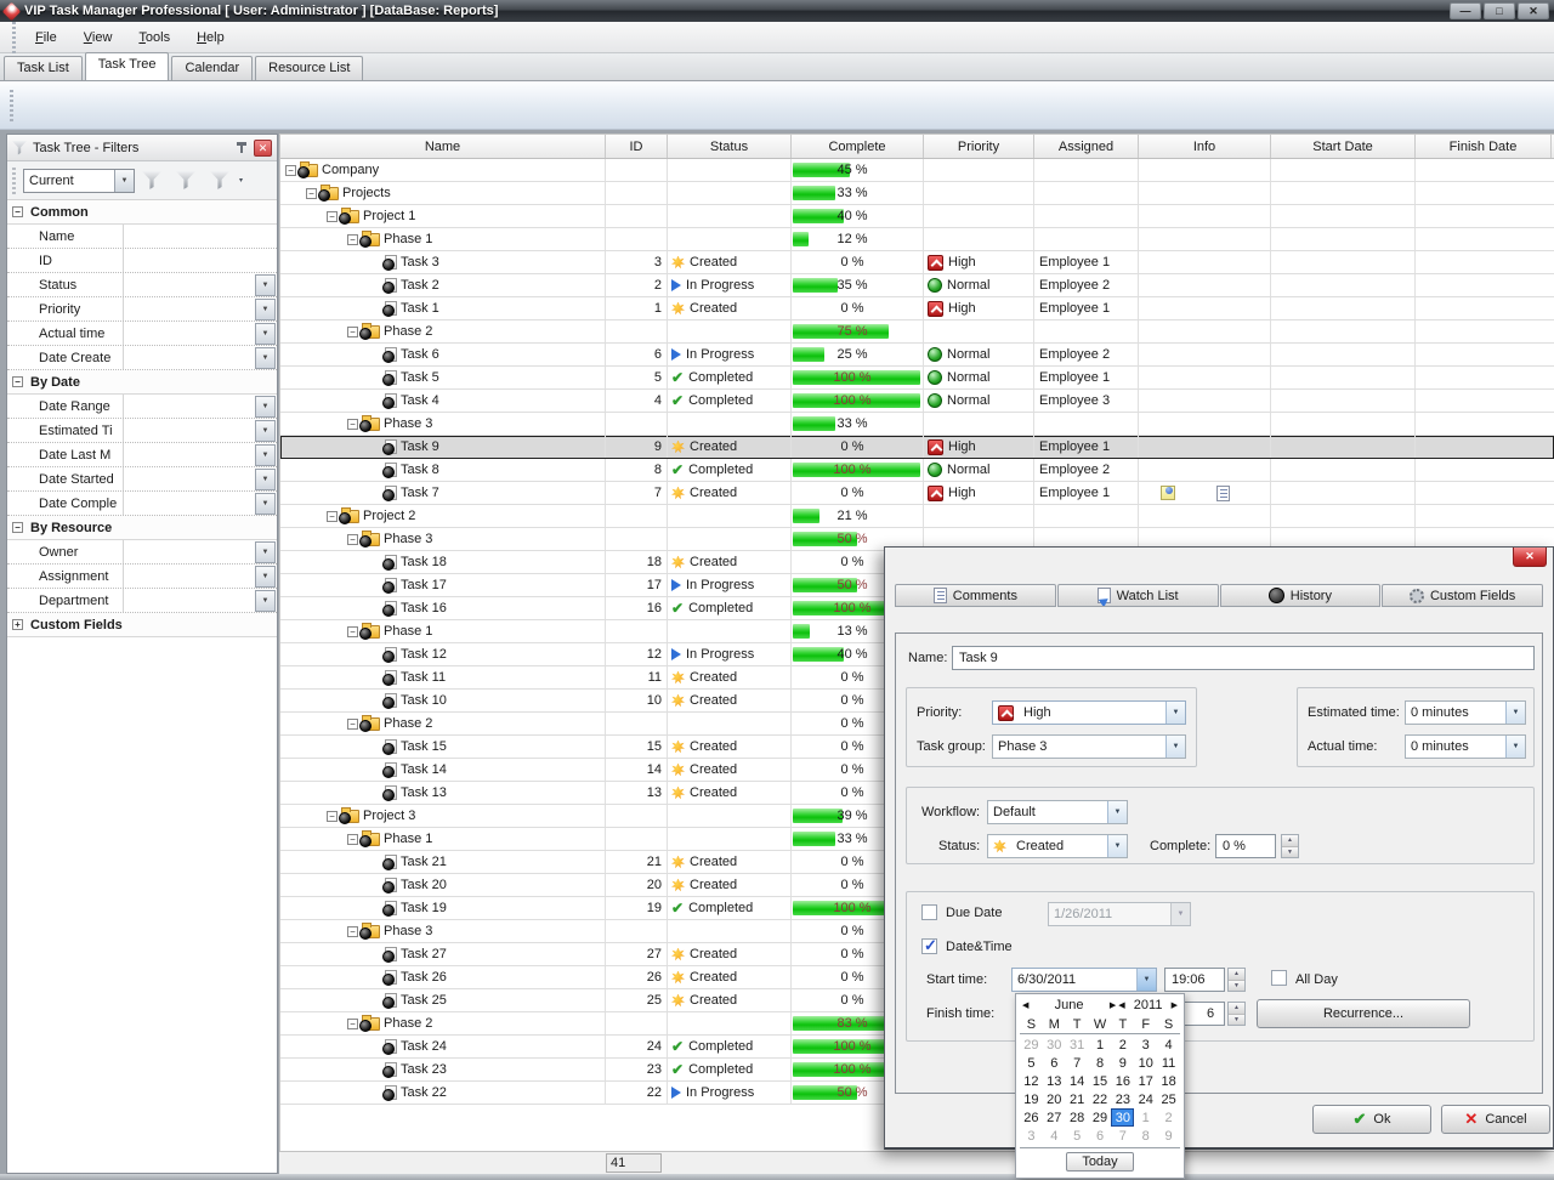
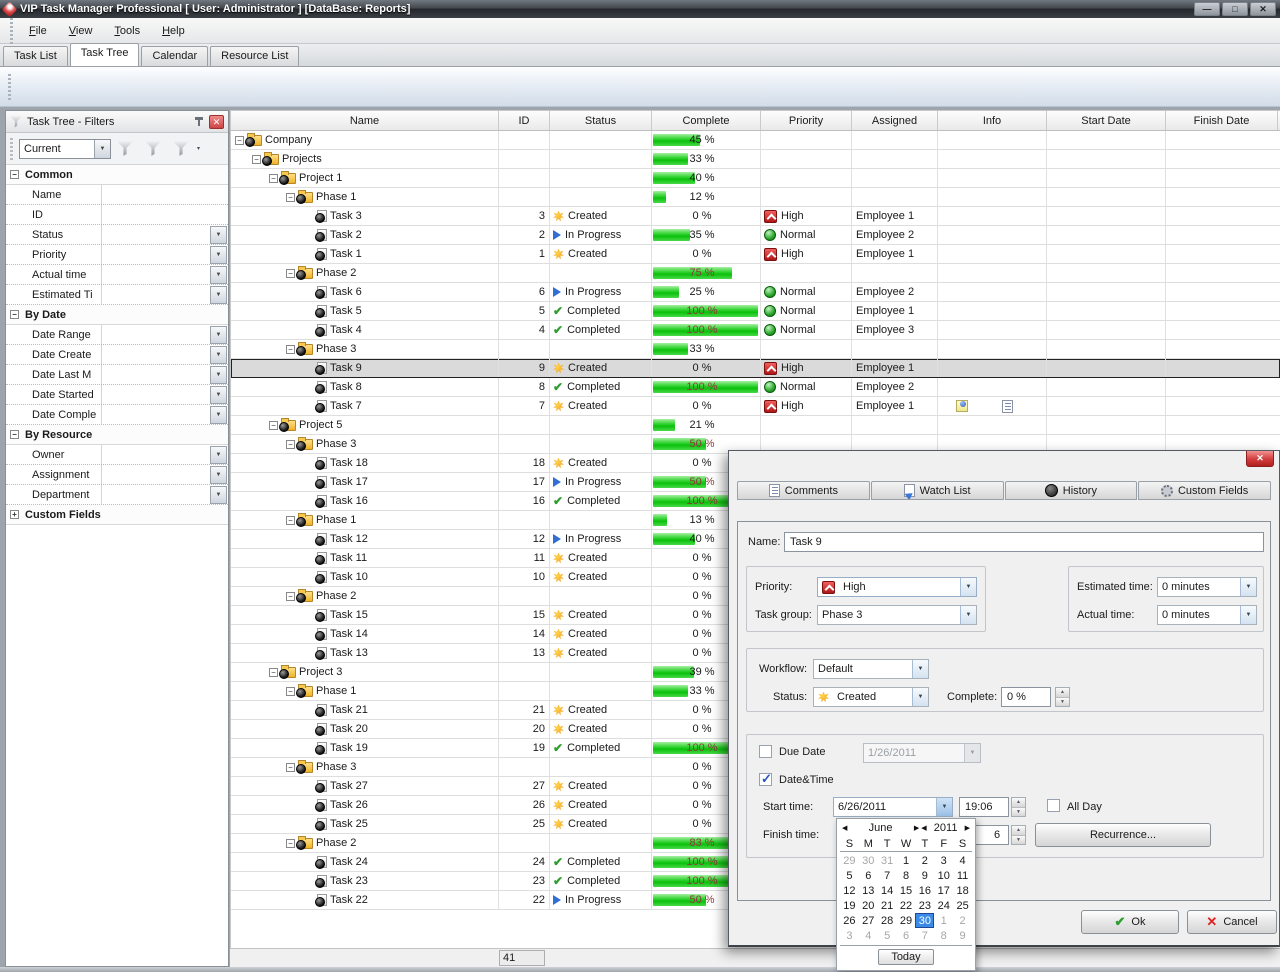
  VIP Task Manager Professional [ User: Administrator ] [DataBase: Reports]
  —
  □
  ✕
  File
  View
  Tools
  Help
  Task List
  Task Tree
  Calendar
  Resource List
  Task Tree - Filters
  ✕
  Current
  −
  Common
  Name
  ID
  Status
  Priority
  Actual time
- Date Create
+ Estimated Ti
  −
  By Date
  Date Range
- Estimated Ti
+ Date Create
  Date Last M
  Date Started
  Date Comple
  −
  By Resource
  Owner
  Assignment
  Department
  +
  Custom Fields
  Name
  ID
  Status
  Complete
  Priority
  Assigned
  Info
  Start Date
  Finish Date
  −
  Company
  45 %
  −
  Projects
  33 %
  −
  Project 1
  40 %
  −
  Phase 1
  12 %
  Task 3
  3
  Created
  0 %
  High
  Employee 1
  Task 2
  2
  In Progress
  35 %
  Normal
  Employee 2
  Task 1
  1
  Created
  0 %
  High
  Employee 1
  −
  Phase 2
  75 %
  Task 6
  6
  In Progress
  25 %
  Normal
  Employee 2
  Task 5
  5
  Completed
  100 %
  Normal
  Employee 1
  Task 4
  4
  Completed
  100 %
  Normal
  Employee 3
  −
  Phase 3
  33 %
  Task 9
  9
  Created
  0 %
  High
  Employee 1
  Task 8
  8
  Completed
  100 %
  Normal
  Employee 2
  Task 7
  7
  Created
  0 %
  High
  Employee 1
  −
- Project 2
+ Project 5
  21 %
  −
  Phase 3
  50 %
  Task 18
  18
  Created
  0 %
  Task 17
  17
  In Progress
  50 %
  Task 16
  16
  Completed
  100 %
  −
  Phase 1
  13 %
  Task 12
  12
  In Progress
  40 %
  Task 11
  11
  Created
  0 %
  Task 10
  10
  Created
  0 %
  −
  Phase 2
  0 %
  Task 15
  15
  Created
  0 %
  Task 14
  14
  Created
  0 %
  Task 13
  13
  Created
  0 %
  −
  Project 3
  39 %
  −
  Phase 1
  33 %
  Task 21
  21
  Created
  0 %
  Task 20
  20
  Created
  0 %
  Task 19
  19
  Completed
  100 %
  −
  Phase 3
  0 %
  Task 27
  27
  Created
  0 %
  Task 26
  26
  Created
  0 %
  Task 25
  25
  Created
  0 %
  −
  Phase 2
  83 %
  Task 24
  24
  Completed
  100 %
  Task 23
  23
  Completed
  100 %
  Task 22
  22
  In Progress
  50 %
  41
  ✕
  Comments
  Watch List
  History
  Custom Fields
  Name:
  Task 9
  Priority:
  High
  Task group:
  Phase 3
  Estimated time:
  0 minutes
  Actual time:
  0 minutes
  Workflow:
  Default
  Status:
  Created
  Complete:
  0 %
  Due Date
  1/26/2011
  Date&Time
  Start time:
- 6/30/2011
+ 6/26/2011
  19:06
  All Day
  Finish time:
  6
  Recurrence...
  ✔
  Ok
  ✕
  Cancel
  June
  2011
  S
  M
  T
  W
  T
  F
  S
  29
  30
  31
  1
  2
  3
  4
  5
  6
  7
  8
  9
  10
  11
  12
  13
  14
  15
  16
  17
  18
  19
  20
  21
  22
  23
  24
  25
  26
  27
  28
  29
  30
  1
  2
  3
  4
  5
  6
  7
  8
  9
  Today
